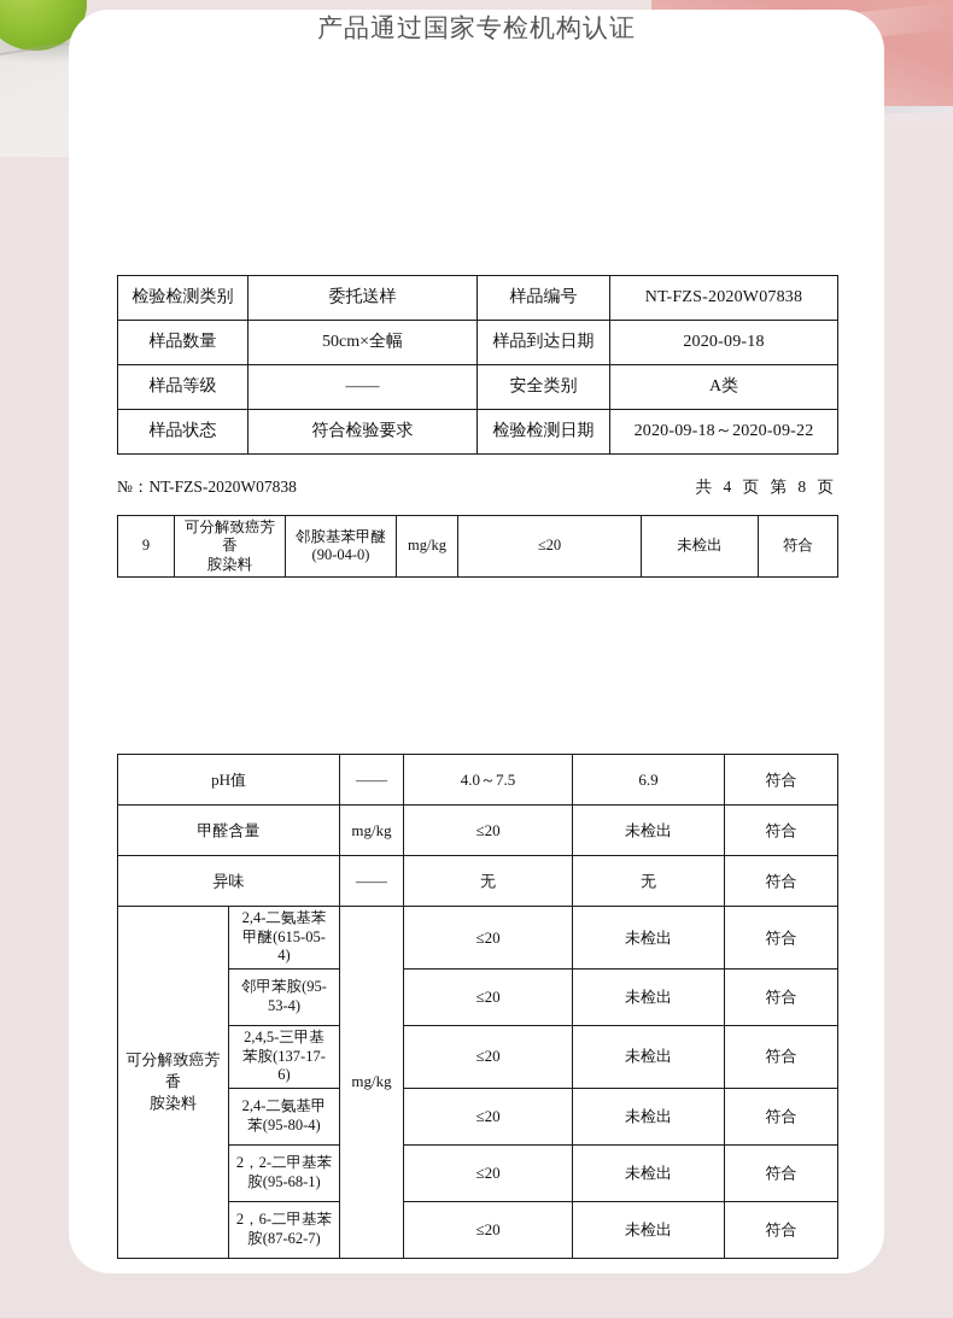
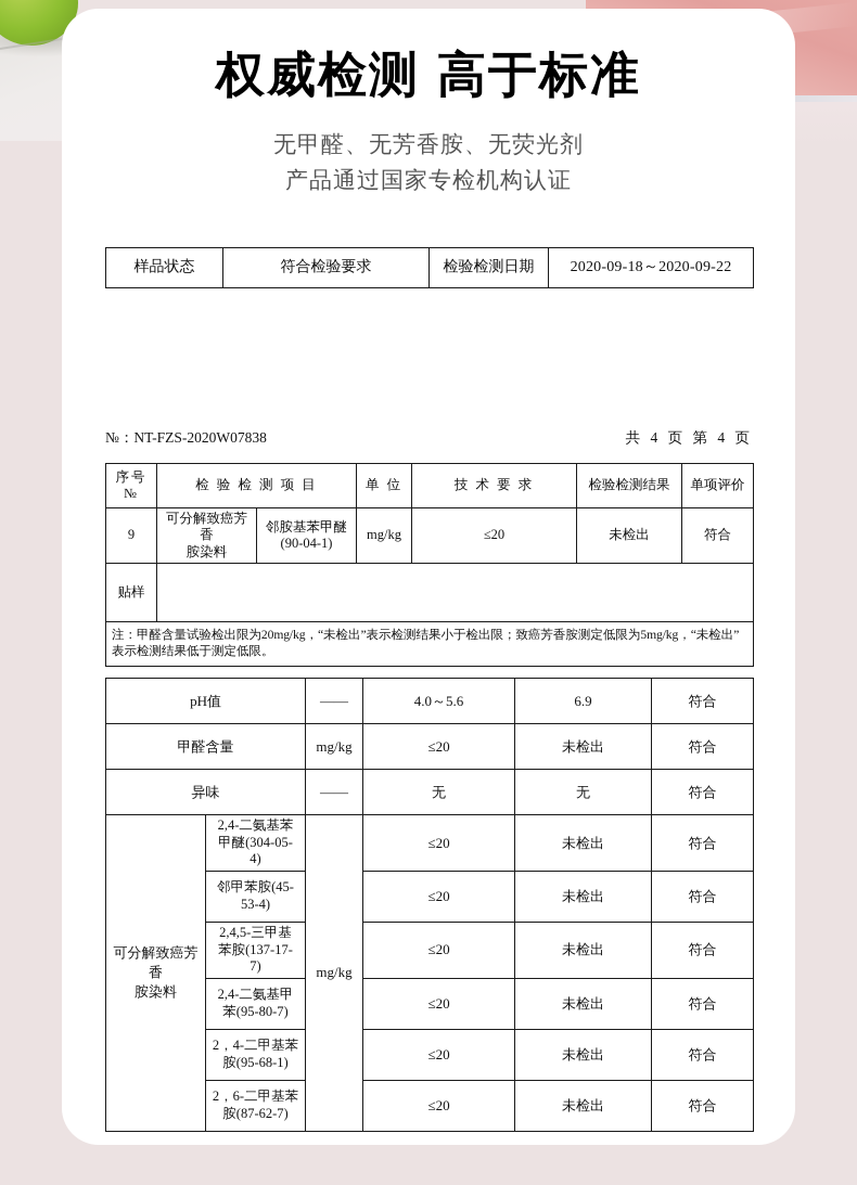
+ 权威检测 高于标准
+ 无甲醛、无芳香胺、无荧光剂
  产品通过国家专检机构认证
- 检验检测类别	委托送样	样品编号	NT-FZS-2020W07838
- 样品数量	50cm×全幅	样品到达日期	2020-09-18
- 样品等级	——	安全类别	A类
  样品状态	符合检验要求	检验检测日期	2020-09-18～2020-09-22
  №：NT-FZS-2020W07838
- 共 4 页 第 8 页
+ 共 4 页 第 4 页
+ 序号 №	检 验 检 测 项 目	单 位	技 术 要 求	检验检测结果	单项评价
- 9	可分解致癌芳香 胺染料	邻胺基苯甲醚 (90-04-0)	mg/kg	≤20	未检出	符合
+ 9	可分解致癌芳香 胺染料	邻胺基苯甲醚 (90-04-1)	mg/kg	≤20	未检出	符合
+ 贴样
+ 注：甲醛含量试验检出限为20mg/kg，“未检出”表示检测结果小于检出限；致癌芳香胺测定低限为5mg/kg，“未检出” 表示检测结果低于测定低限。
- pH值	——	4.0～7.5	6.9	符合
+ pH值	——	4.0～5.6	6.9	符合
  甲醛含量	mg/kg	≤20	未检出	符合
  异味	——	无	无	符合
- 可分解致癌芳香 胺染料	2,4-二氨基苯 甲醚(615-05- 4)	mg/kg	≤20	未检出	符合
+ 可分解致癌芳香 胺染料	2,4-二氨基苯 甲醚(304-05- 4)	mg/kg	≤20	未检出	符合
- 邻甲苯胺(95- 53-4)	≤20	未检出	符合
+ 邻甲苯胺(45- 53-4)	≤20	未检出	符合
- 2,4,5-三甲基 苯胺(137-17- 6)	≤20	未检出	符合
+ 2,4,5-三甲基 苯胺(137-17- 7)	≤20	未检出	符合
- 2,4-二氨基甲 苯(95-80-4)	≤20	未检出	符合
+ 2,4-二氨基甲 苯(95-80-7)	≤20	未检出	符合
- 2，2-二甲基苯 胺(95-68-1)	≤20	未检出	符合
+ 2，4-二甲基苯 胺(95-68-1)	≤20	未检出	符合
  2，6-二甲基苯 胺(87-62-7)	≤20	未检出	符合
